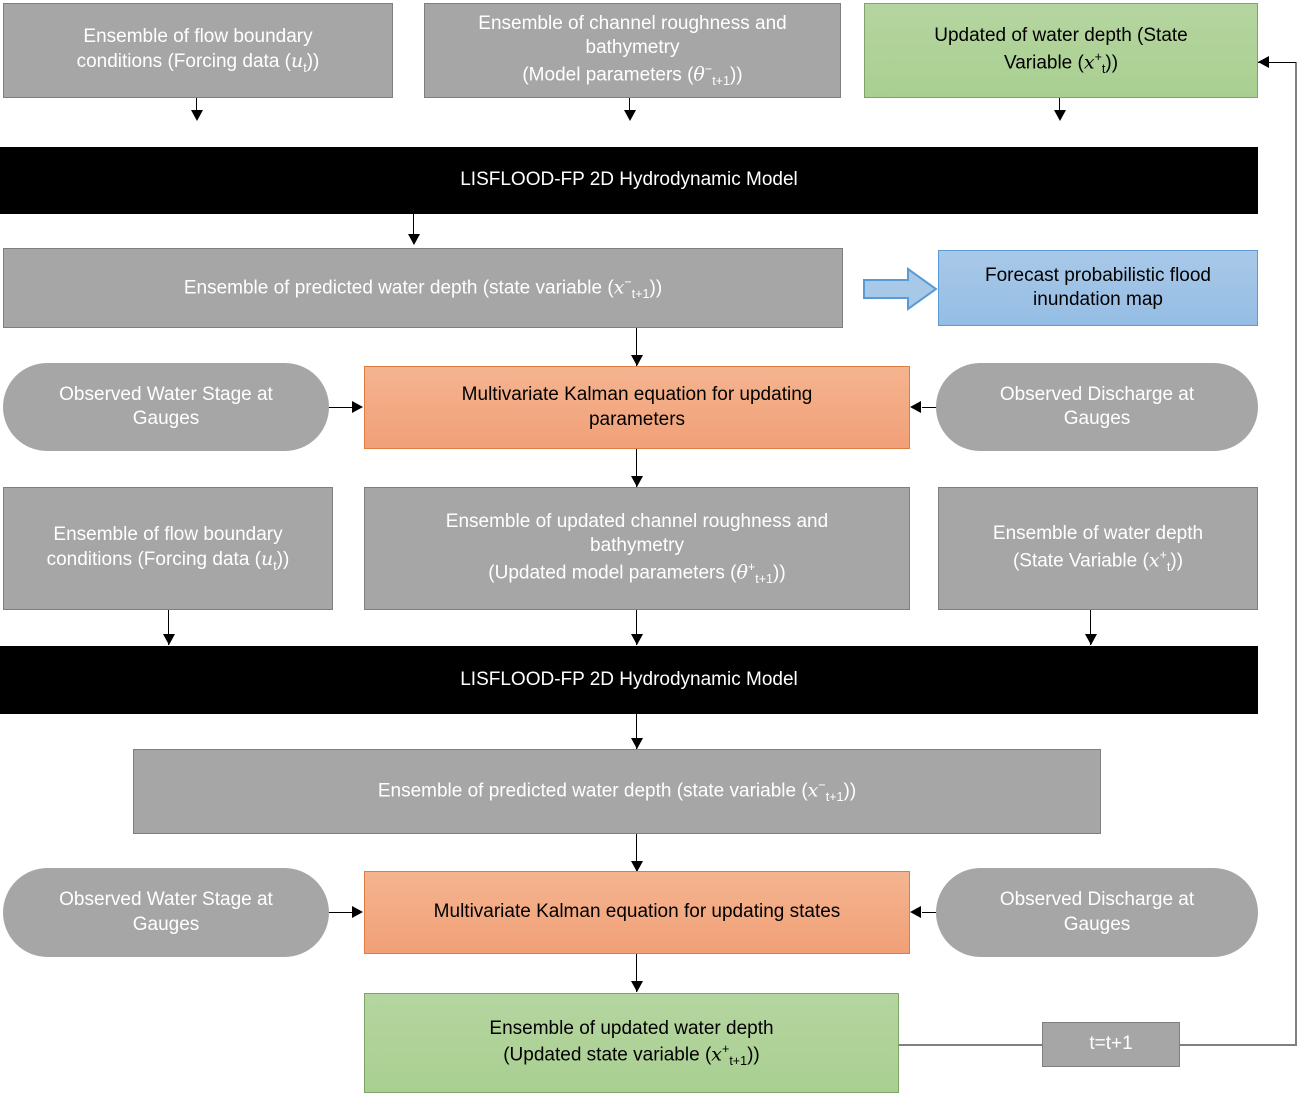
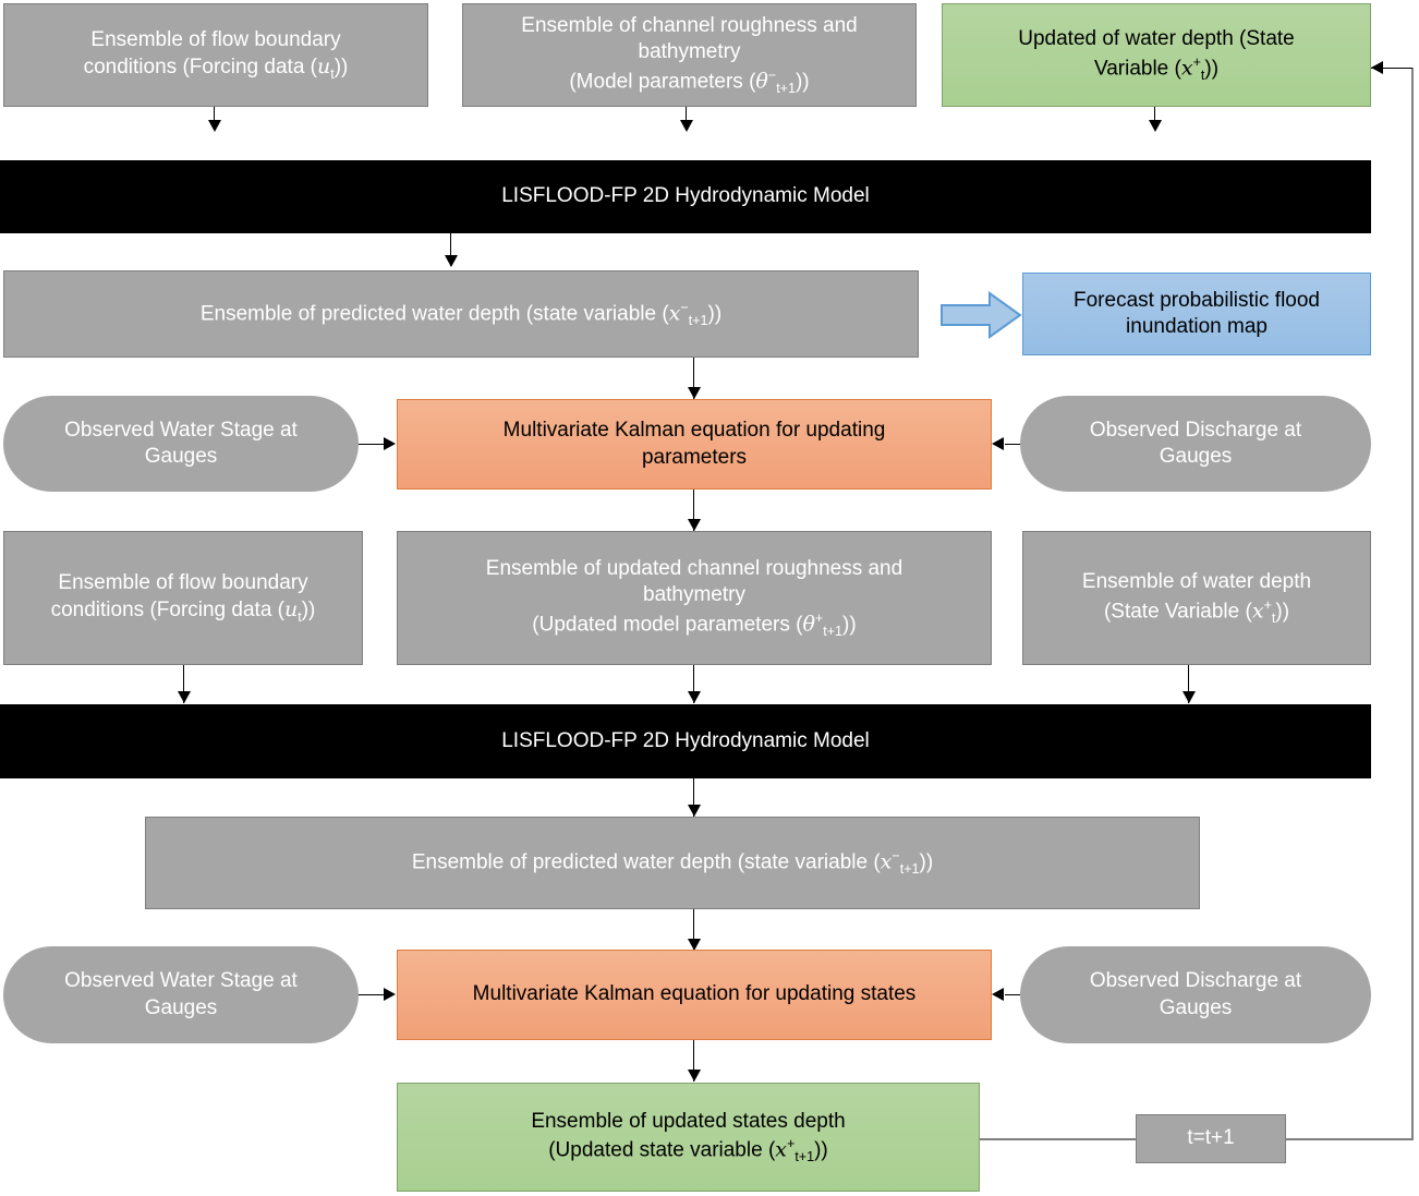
  Ensemble of flow boundary
  conditions (Forcing data (ut))
  Ensemble of channel roughness and
  bathymetry
  (Model parameters (θ−t+1))
  Updated of water depth (State
  Variable (x+t))
  LISFLOOD-FP 2D Hydrodynamic Model
  Ensemble of predicted water depth (state variable (x−t+1))
  Forecast probabilistic flood
  inundation map
  Observed Water Stage at
  Gauges
  Multivariate Kalman equation for updating
  parameters
  Observed Discharge at
  Gauges
  Ensemble of flow boundary
  conditions (Forcing data (ut))
  Ensemble of updated channel roughness and
  bathymetry
  (Updated model parameters (θ+t+1))
  Ensemble of water depth
  (State Variable (x+t))
  LISFLOOD-FP 2D Hydrodynamic Model
  Ensemble of predicted water depth (state variable (x−t+1))
  Observed Water Stage at
  Gauges
  Multivariate Kalman equation for updating states
  Observed Discharge at
  Gauges
- Ensemble of updated water depth
+ Ensemble of updated states depth
  (Updated state variable (x+t+1))
  t=t+1
